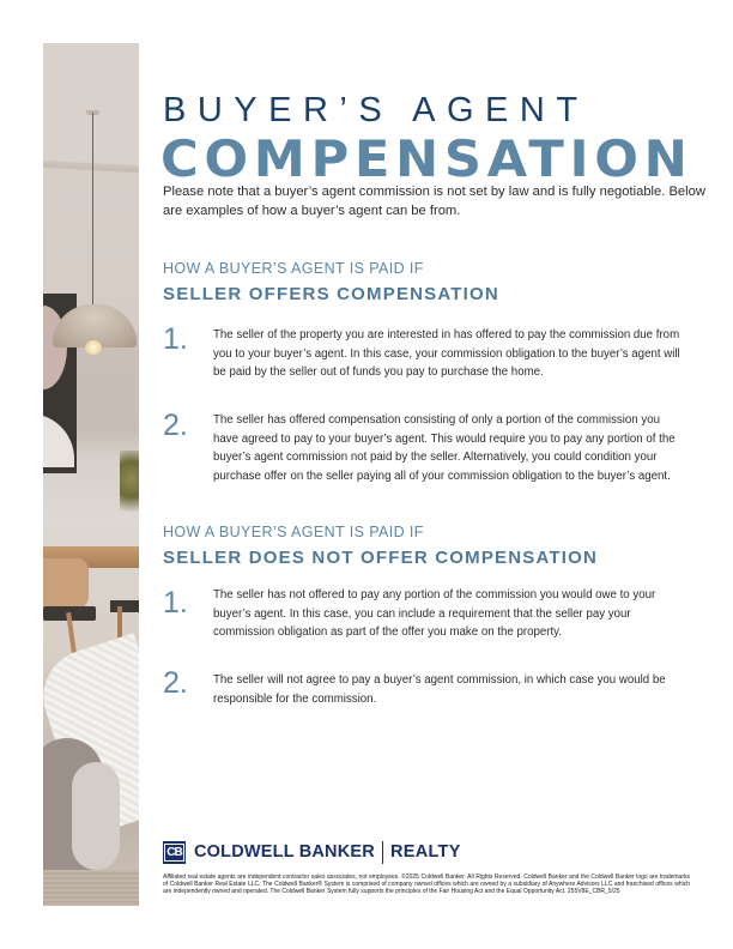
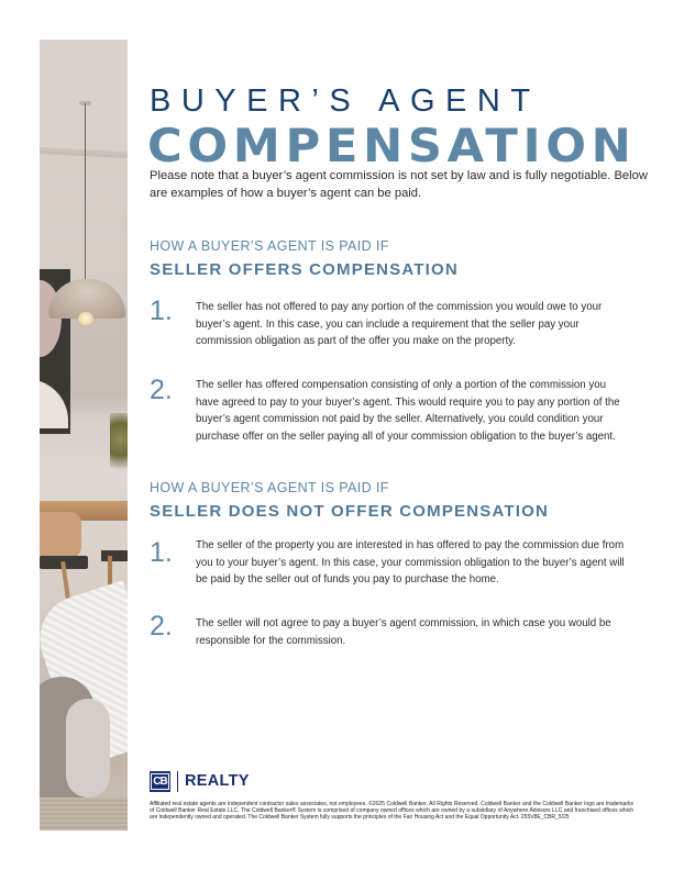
  BUYER’S AGENT
  COMPENSATION
- Please note that a buyer’s agent commission is not set by law and is fully negotiable. Below are examples of how a buyer’s agent can be from.
+ Please note that a buyer’s agent commission is not set by law and is fully negotiable. Below are examples of how a buyer’s agent can be paid.
  HOW A BUYER’S AGENT IS PAID IF
  SELLER OFFERS COMPENSATION
  1.
- The seller of the property you are interested in has offered to pay the commission due from you to your buyer’s agent. In this case, your commission obligation to the buyer’s agent will be paid by the seller out of funds you pay to purchase the home.
+ The seller has not offered to pay any portion of the commission you would owe to your buyer’s agent. In this case, you can include a requirement that the seller pay your commission obligation as part of the offer you make on the property.
  2.
  The seller has offered compensation consisting of only a portion of the commission you have agreed to pay to your buyer’s agent. This would require you to pay any portion of the buyer’s agent commission not paid by the seller. Alternatively, you could condition your purchase offer on the seller paying all of your commission obligation to the buyer’s agent.
  HOW A BUYER’S AGENT IS PAID IF
  SELLER DOES NOT OFFER COMPENSATION
  1.
- The seller has not offered to pay any portion of the commission you would owe to your buyer’s agent. In this case, you can include a requirement that the seller pay your commission obligation as part of the offer you make on the property.
+ The seller of the property you are interested in has offered to pay the commission due from you to your buyer’s agent. In this case, your commission obligation to the buyer’s agent will be paid by the seller out of funds you pay to purchase the home.
  2.
  The seller will not agree to pay a buyer’s agent commission, in which case you would be responsible for the commission.
  CB
- COLDWELL BANKER
  REALTY
